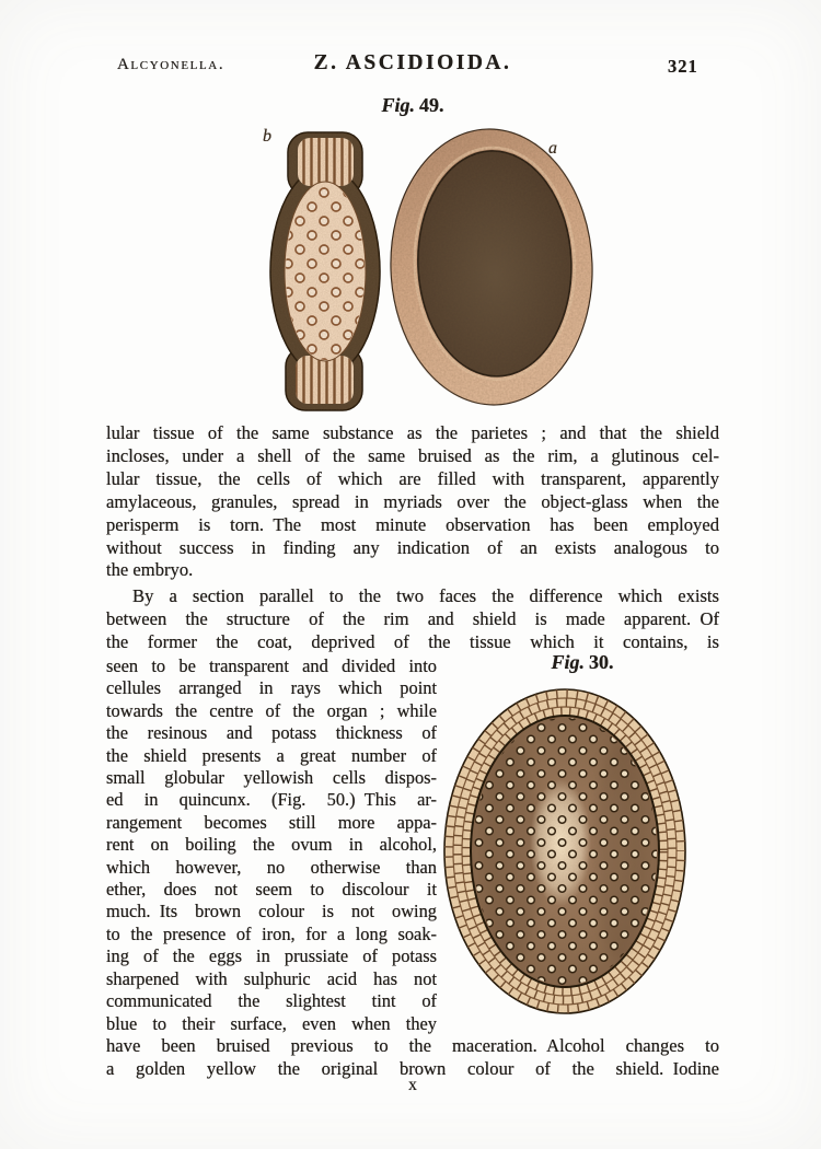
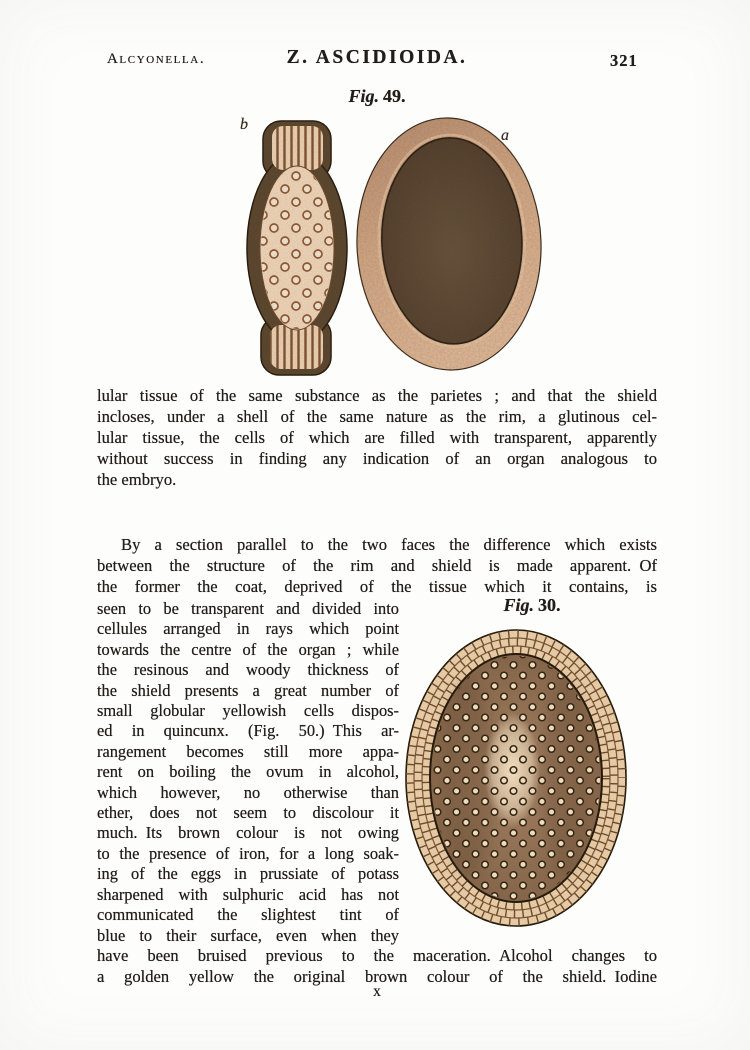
  Alcyonella.
  Z. ASCIDIOIDA.
  321
  Fig. 49.
  b
  a
  lular tissue of the same substance as the parietes ; and that the shield
- incloses, under a shell of the same bruised as the rim, a glutinous cel-
+ incloses, under a shell of the same nature as the rim, a glutinous cel-
  lular tissue, the cells of which are filled with transparent, apparently
- amylaceous, granules, spread in myriads over the object-glass when the
- perisperm is torn. The most minute observation has been employed
- without success in finding any indication of an exists analogous to
+ without success in finding any indication of an organ analogous to
  the embryo.
  By a section parallel to the two faces the difference which exists
  between the structure of the rim and shield is made apparent. Of
  the former the coat, deprived of the tissue which it contains, is
  seen to be transparent and divided into
  cellules arranged in rays which point
  towards the centre of the organ ; while
- the resinous and potass thickness of
+ the resinous and woody thickness of
  the shield presents a great number of
  small globular yellowish cells dispos-
  ed in quincunx. (Fig. 50.) This ar-
  rangement becomes still more appa-
  rent on boiling the ovum in alcohol,
  which however, no otherwise than
  ether, does not seem to discolour it
  much. Its brown colour is not owing
  to the presence of iron, for a long soak-
  ing of the eggs in prussiate of potass
  sharpened with sulphuric acid has not
  communicated the slightest tint of
  blue to their surface, even when they
  Fig. 30.
  have been bruised previous to the maceration. Alcohol changes to
  a golden yellow the original brown colour of the shield. Iodine
  x
